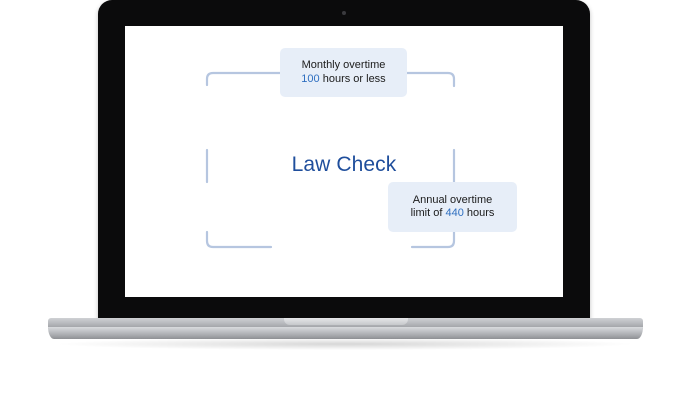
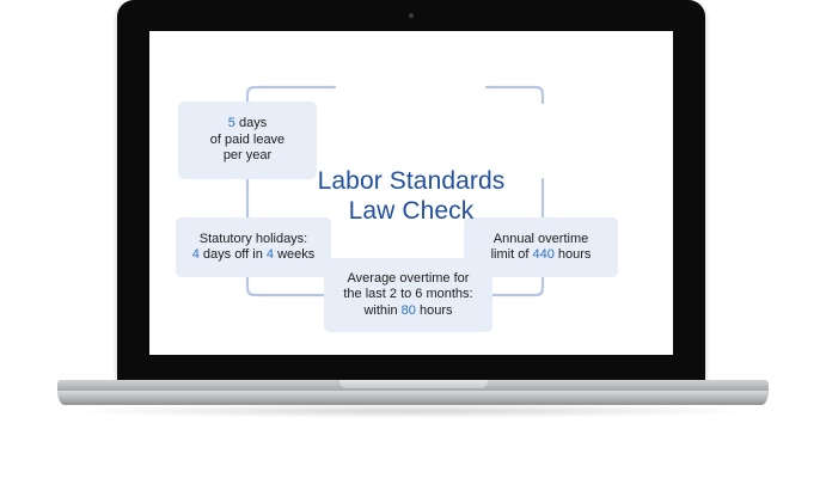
- Monthly overtime
- 100 hours or less
  Annual overtime
  limit of 440 hours
+ Average overtime for
+ the last 2 to 6 months:
+ within 80 hours
+ Statutory holidays:
+ 4 days off in 4 weeks
+ 5 days
+ of paid leave
+ per year
+ Labor Standards
  Law Check
